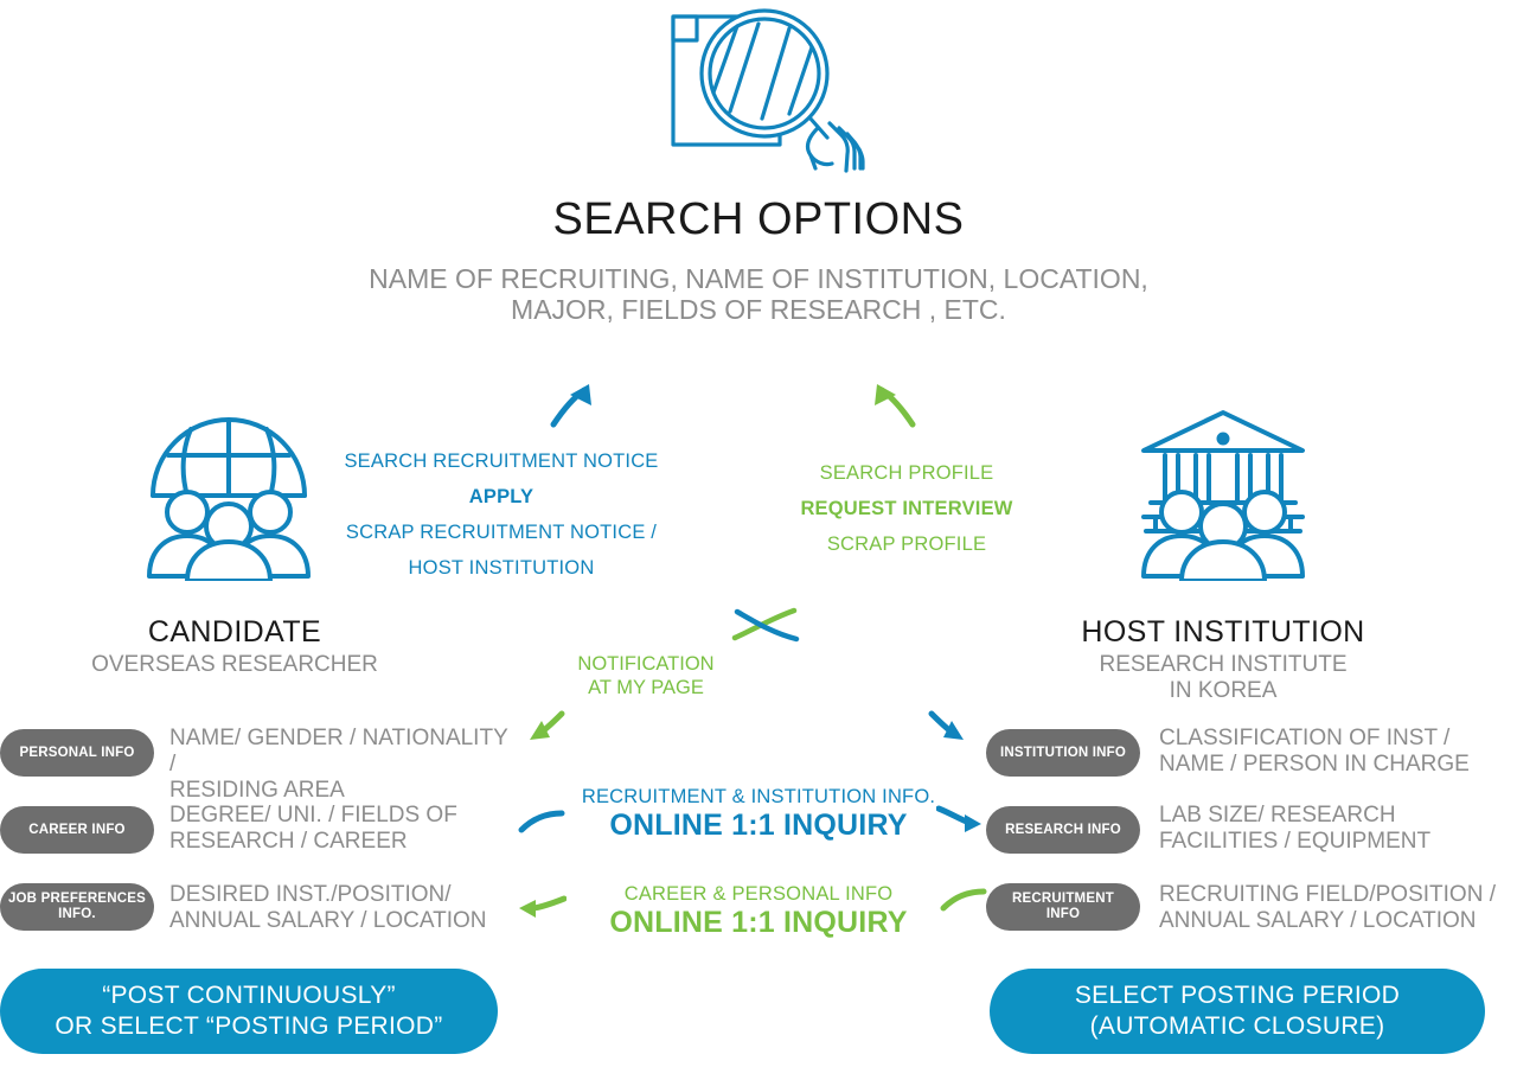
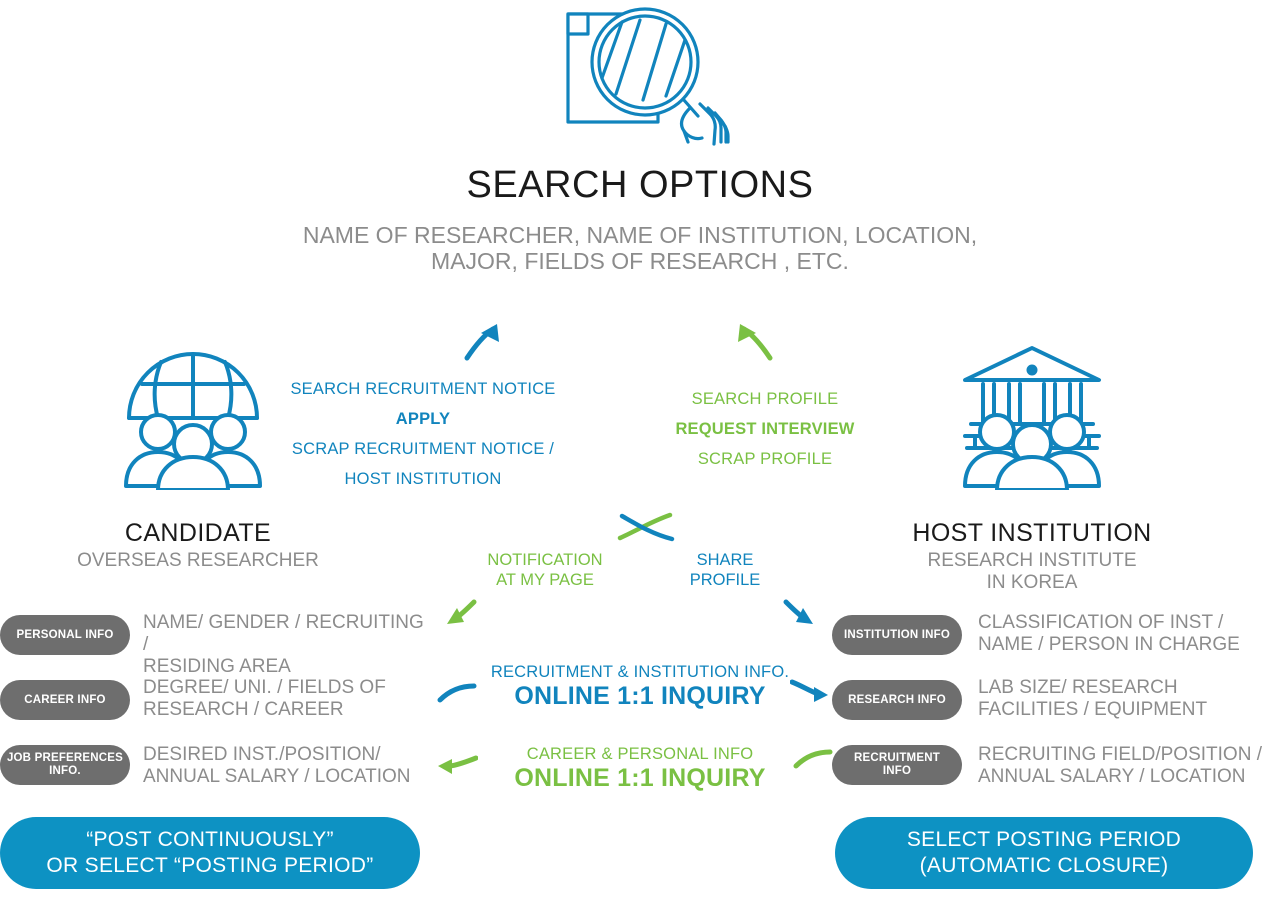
  SEARCH OPTIONS
- NAME OF RECRUITING, NAME OF INSTITUTION, LOCATION,
+ NAME OF RESEARCHER, NAME OF INSTITUTION, LOCATION,
  MAJOR, FIELDS OF RESEARCH , ETC.
  CANDIDATE
  OVERSEAS RESEARCHER
  SEARCH RECRUITMENT NOTICE
  APPLY
  SCRAP RECRUITMENT NOTICE /
  HOST INSTITUTION
  PERSONAL INFO
  CAREER INFO
  JOB PREFERENCES
  INFO.
- NAME/ GENDER / NATIONALITY /
+ NAME/ GENDER / RECRUITING /
  RESIDING AREA
  DEGREE/ UNI. / FIELDS OF
  RESEARCH / CAREER
  DESIRED INST./POSITION/
  ANNUAL SALARY / LOCATION
  HOST INSTITUTION
  RESEARCH INSTITUTE
  IN KOREA
  SEARCH PROFILE
  REQUEST INTERVIEW
  SCRAP PROFILE
  INSTITUTION INFO
  RESEARCH INFO
  RECRUITMENT
  INFO
  CLASSIFICATION OF INST /
  NAME / PERSON IN CHARGE
  LAB SIZE/ RESEARCH
  FACILITIES / EQUIPMENT
  RECRUITING FIELD/POSITION /
  ANNUAL SALARY / LOCATION
  NOTIFICATION
  AT MY PAGE
+ SHARE
+ PROFILE
  RECRUITMENT & INSTITUTION INFO.
  ONLINE 1:1 INQUIRY
  CAREER & PERSONAL INFO
  ONLINE 1:1 INQUIRY
  “POST CONTINUOUSLY”
  OR SELECT “POSTING PERIOD”
  SELECT POSTING PERIOD
  (AUTOMATIC CLOSURE)
